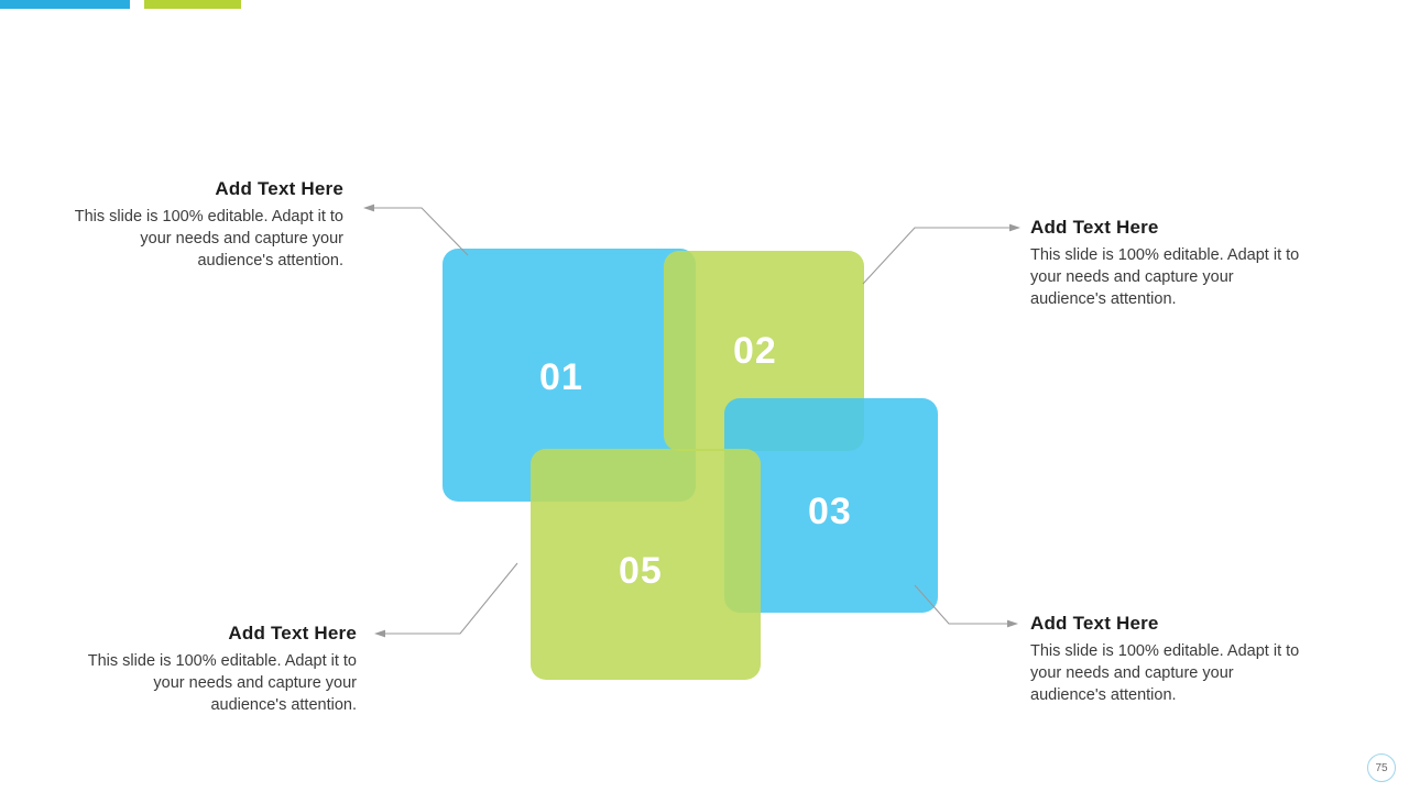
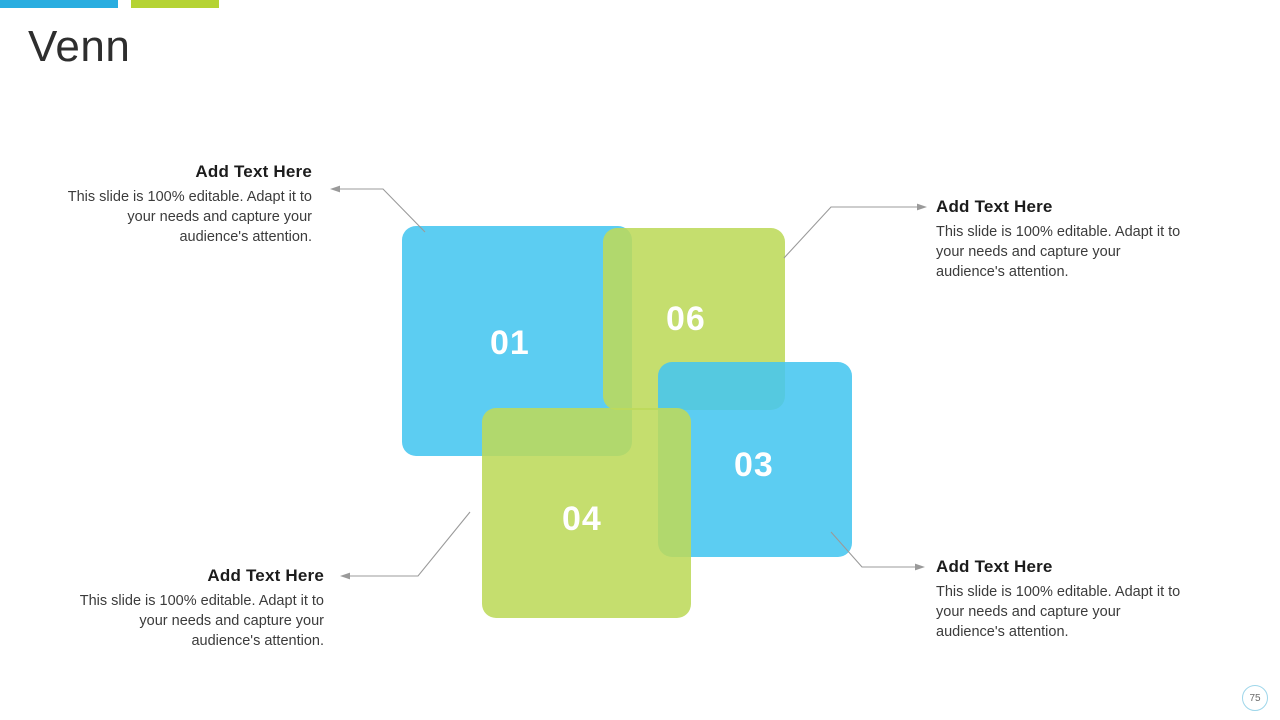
+ Venn
  01
- 02
+ 06
  03
- 05
+ 04
  Add Text Here
  This slide is 100% editable. Adapt it to your needs and capture your audience's attention.
  Add Text Here
  This slide is 100% editable. Adapt it to your needs and capture your audience's attention.
  Add Text Here
  This slide is 100% editable. Adapt it to your needs and capture your audience's attention.
  Add Text Here
  This slide is 100% editable. Adapt it to your needs and capture your audience's attention.
  75
